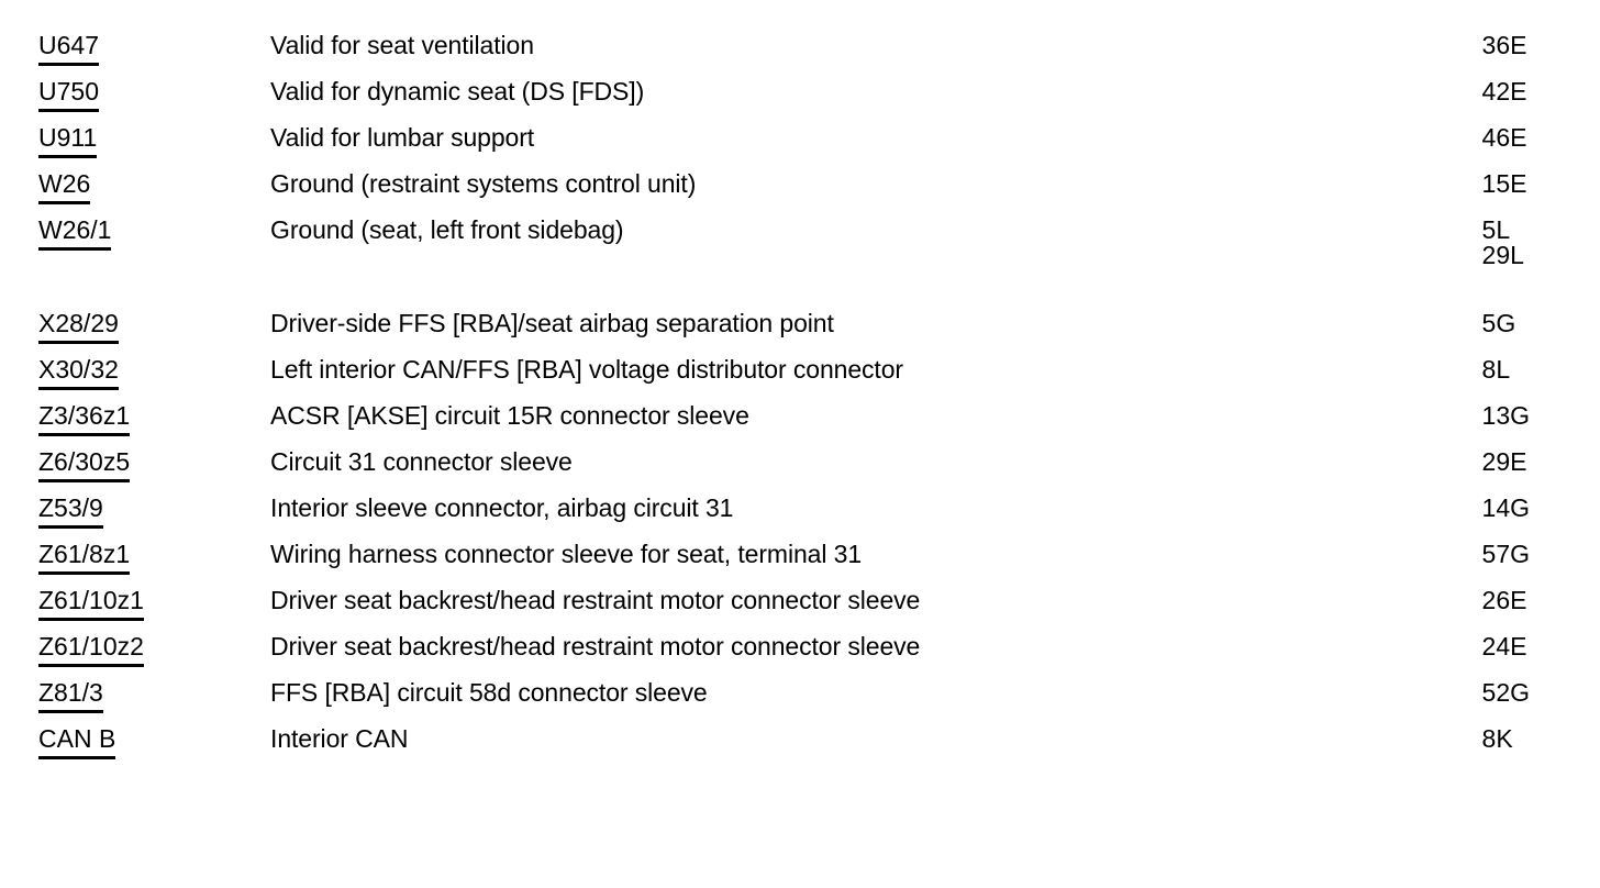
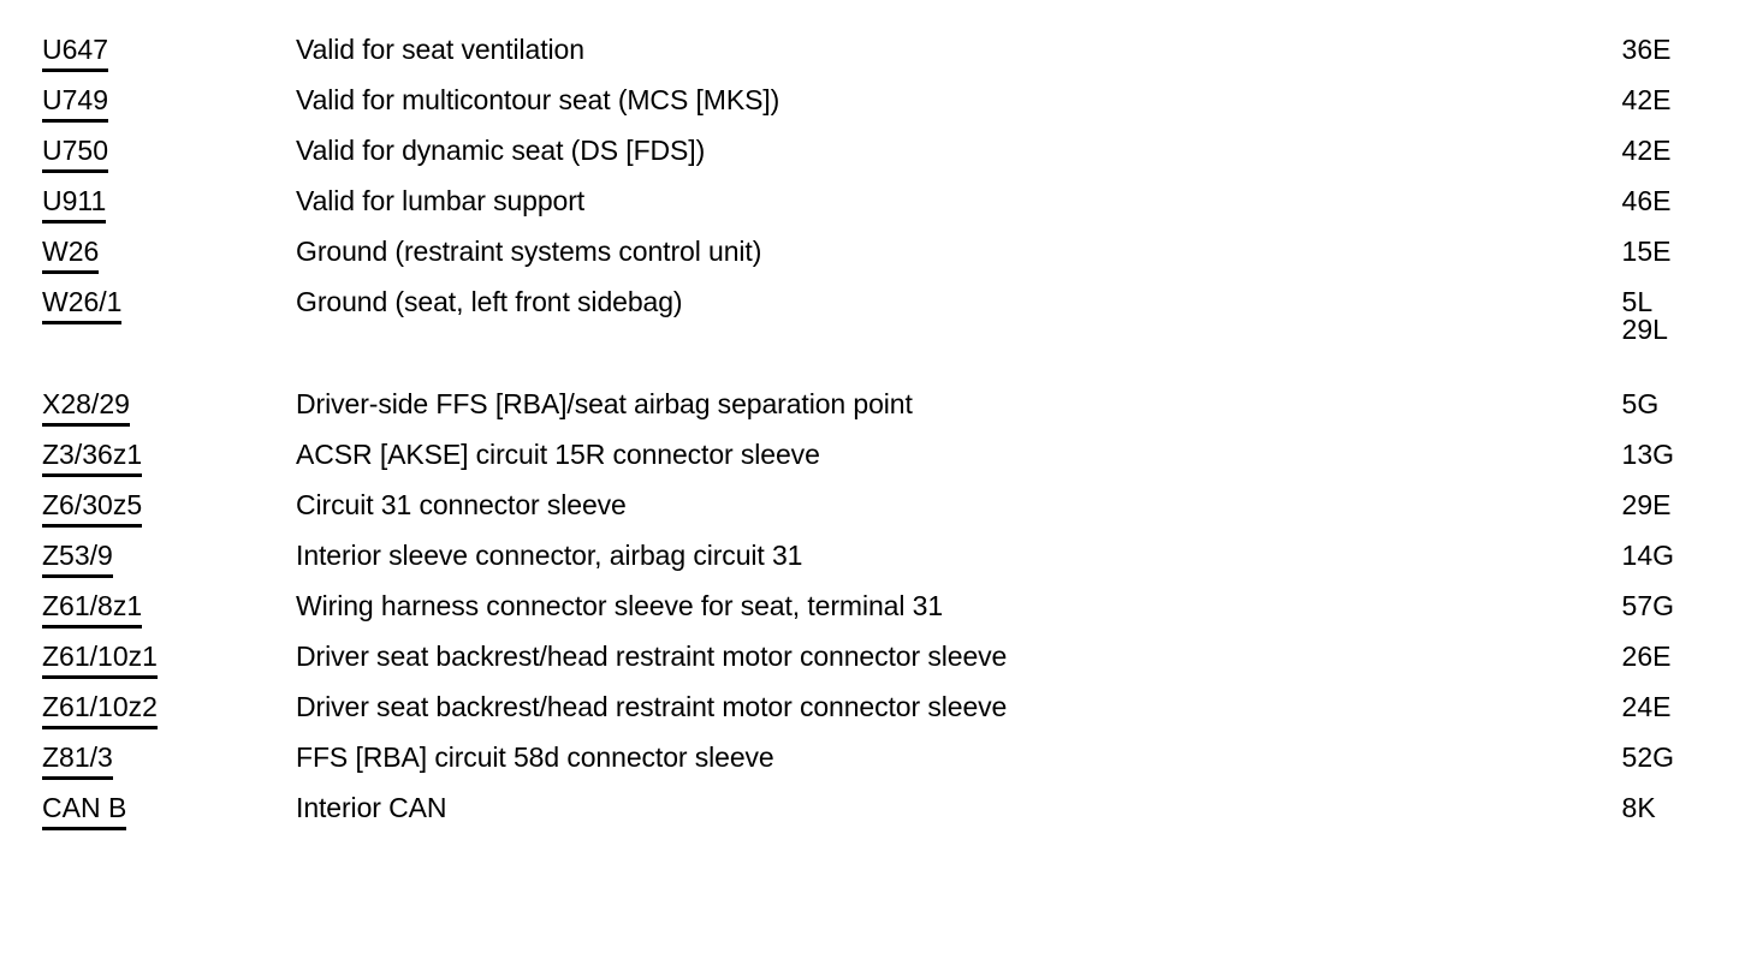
  U647	Valid for seat ventilation	36E
+ U749	Valid for multicontour seat (MCS [MKS])	42E
  U750	Valid for dynamic seat (DS [FDS])	42E
  U911	Valid for lumbar support	46E
  W26	Ground (restraint systems control unit)	15E
  W26/1	Ground (seat, left front sidebag)	5L29L
  X28/29	Driver-side FFS [RBA]/seat airbag separation point	5G
- X30/32	Left interior CAN/FFS [RBA] voltage distributor connector	8L
  Z3/36z1	ACSR [AKSE] circuit 15R connector sleeve	13G
  Z6/30z5	Circuit 31 connector sleeve	29E
  Z53/9	Interior sleeve connector, airbag circuit 31	14G
  Z61/8z1	Wiring harness connector sleeve for seat, terminal 31	57G
  Z61/10z1	Driver seat backrest/head restraint motor connector sleeve	26E
  Z61/10z2	Driver seat backrest/head restraint motor connector sleeve	24E
  Z81/3	FFS [RBA] circuit 58d connector sleeve	52G
  CAN B	Interior CAN	8K
